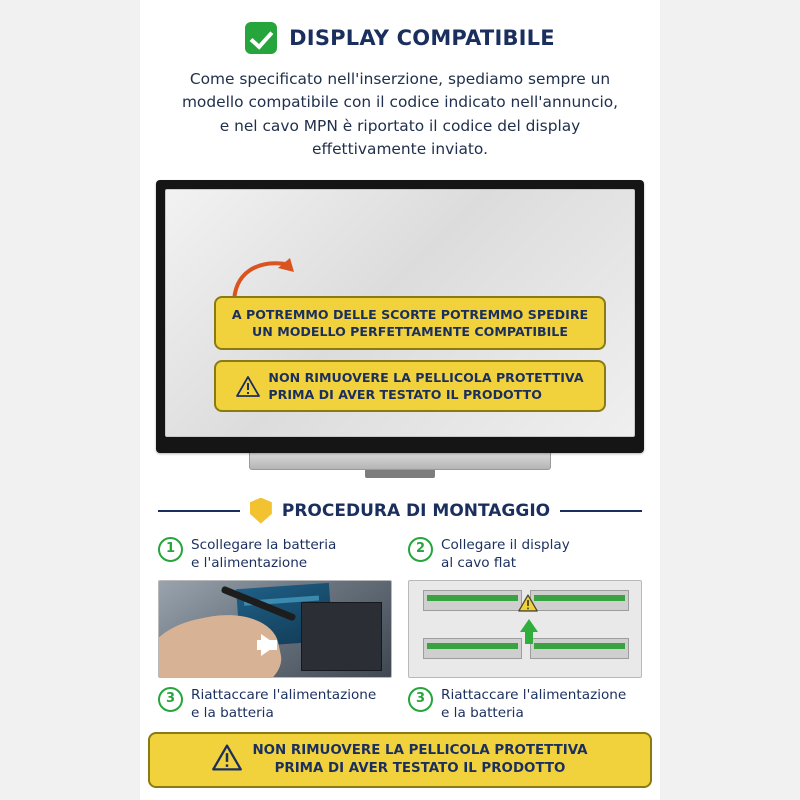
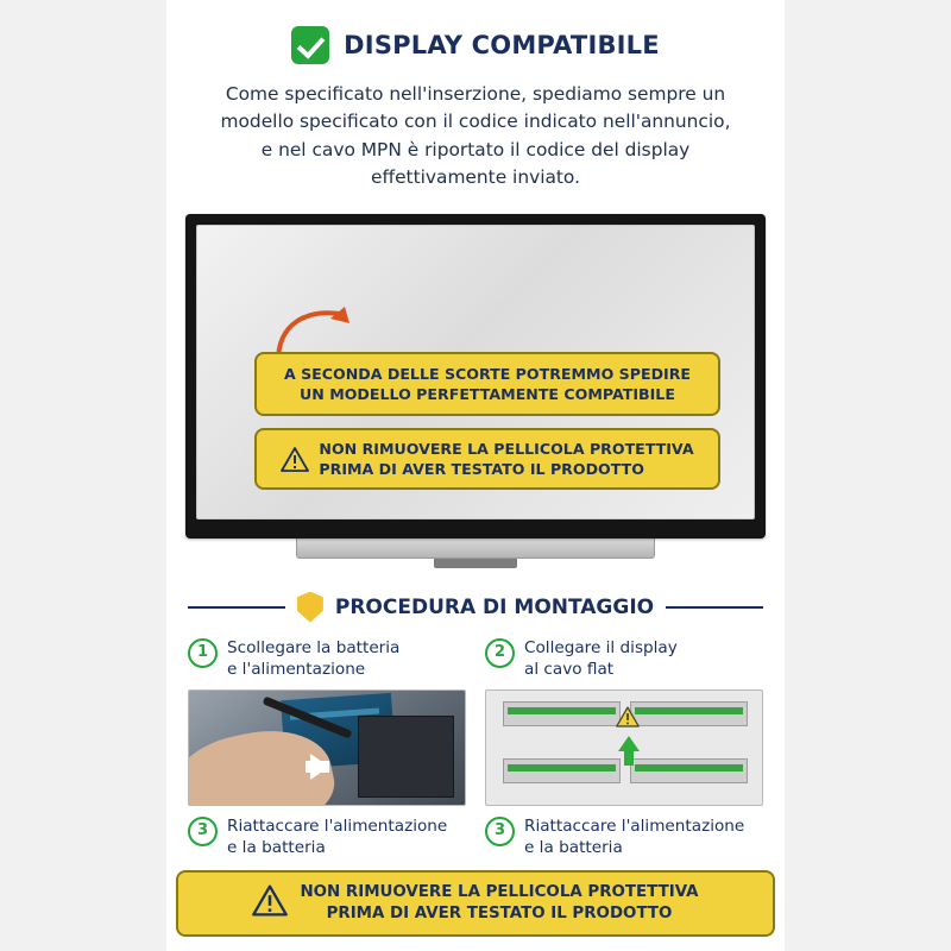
  DISPLAY COMPATIBILE
  Come specificato nell'inserzione, spediamo sempre un
- modello compatibile con il codice indicato nell'annuncio,
+ modello specificato con il codice indicato nell'annuncio,
  e nel cavo MPN è riportato il codice del display
  effettivamente inviato.
- A POTREMMO DELLE SCORTE POTREMMO SPEDIRE
+ A SECONDA DELLE SCORTE POTREMMO SPEDIRE
  UN MODELLO PERFETTAMENTE COMPATIBILE
  NON RIMUOVERE LA PELLICOLA PROTETTIVA
  PRIMA DI AVER TESTATO IL PRODOTTO
  PROCEDURA DI MONTAGGIO
  1
  Scollegare la batteria
  e l'alimentazione
  3
  Riattaccare l'alimentazione
  e la batteria
  2
  Collegare il display
  al cavo flat
  3
  Riattaccare l'alimentazione
  e la batteria
  NON RIMUOVERE LA PELLICOLA PROTETTIVA
  PRIMA DI AVER TESTATO IL PRODOTTO
